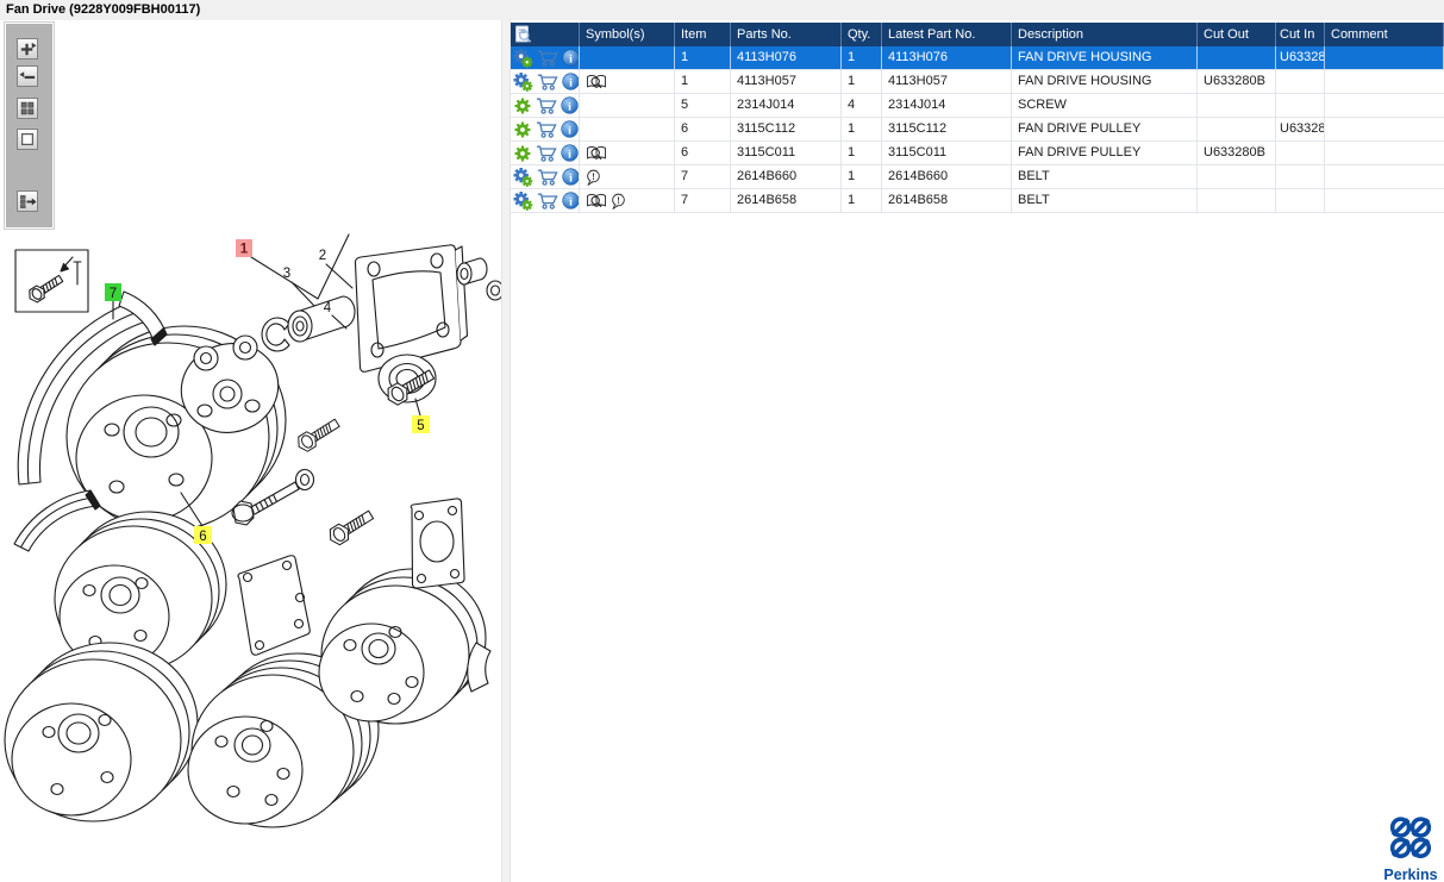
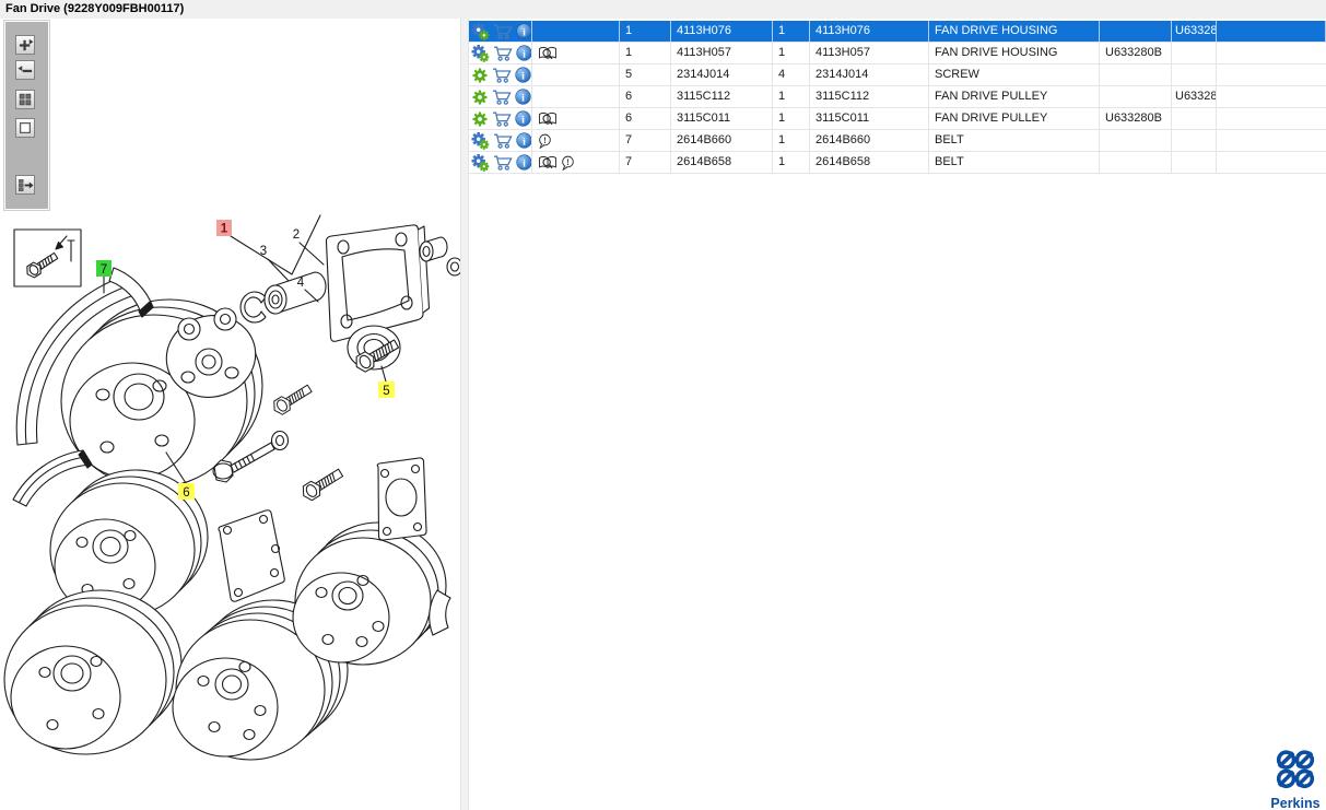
  Fan Drive (9228Y009FBH00117)
  1
  2
  3
  4
  5
  6
  7
- Symbol(s)
- Item
- Parts No.
- Qty.
- Latest Part No.
- Description
- Cut Out
- Cut In
- Comment
  1
  4113H076
  1
  4113H076
  FAN DRIVE HOUSING
  U63328
  1
  4113H057
  1
  4113H057
  FAN DRIVE HOUSING
  U633280B
  5
  2314J014
  4
  2314J014
  SCREW
  6
  3115C112
  1
  3115C112
  FAN DRIVE PULLEY
  U63328
  6
  3115C011
  1
  3115C011
  FAN DRIVE PULLEY
  U633280B
  7
  2614B660
  1
  2614B660
  BELT
  7
  2614B658
  1
  2614B658
  BELT
  Perkins
